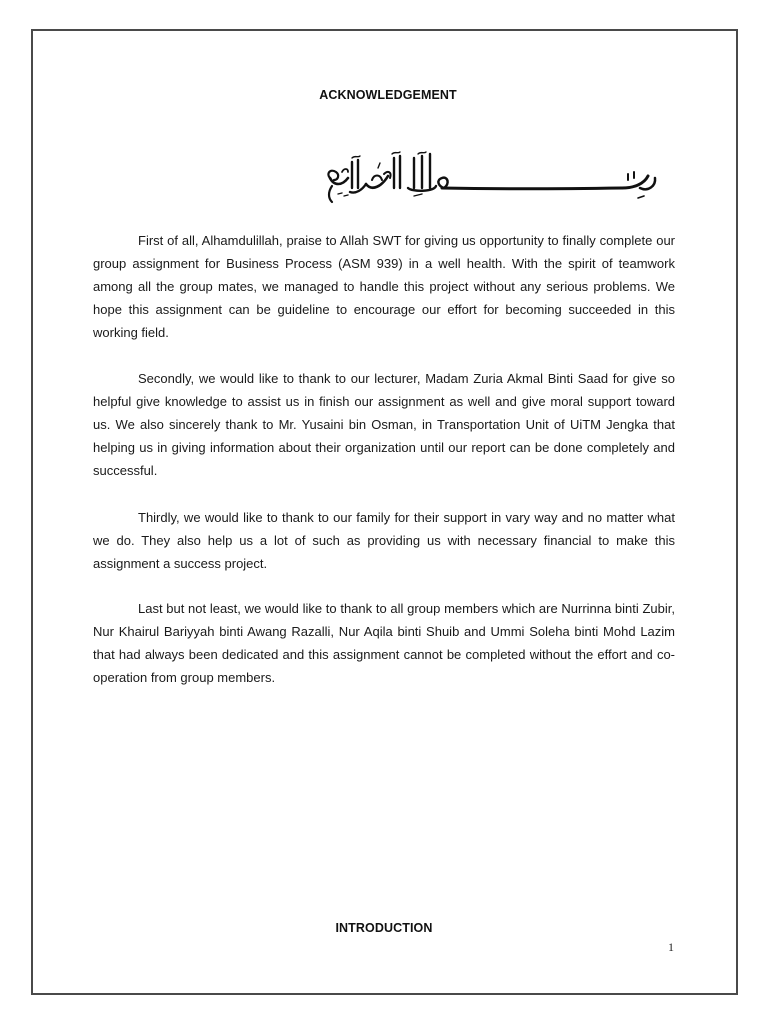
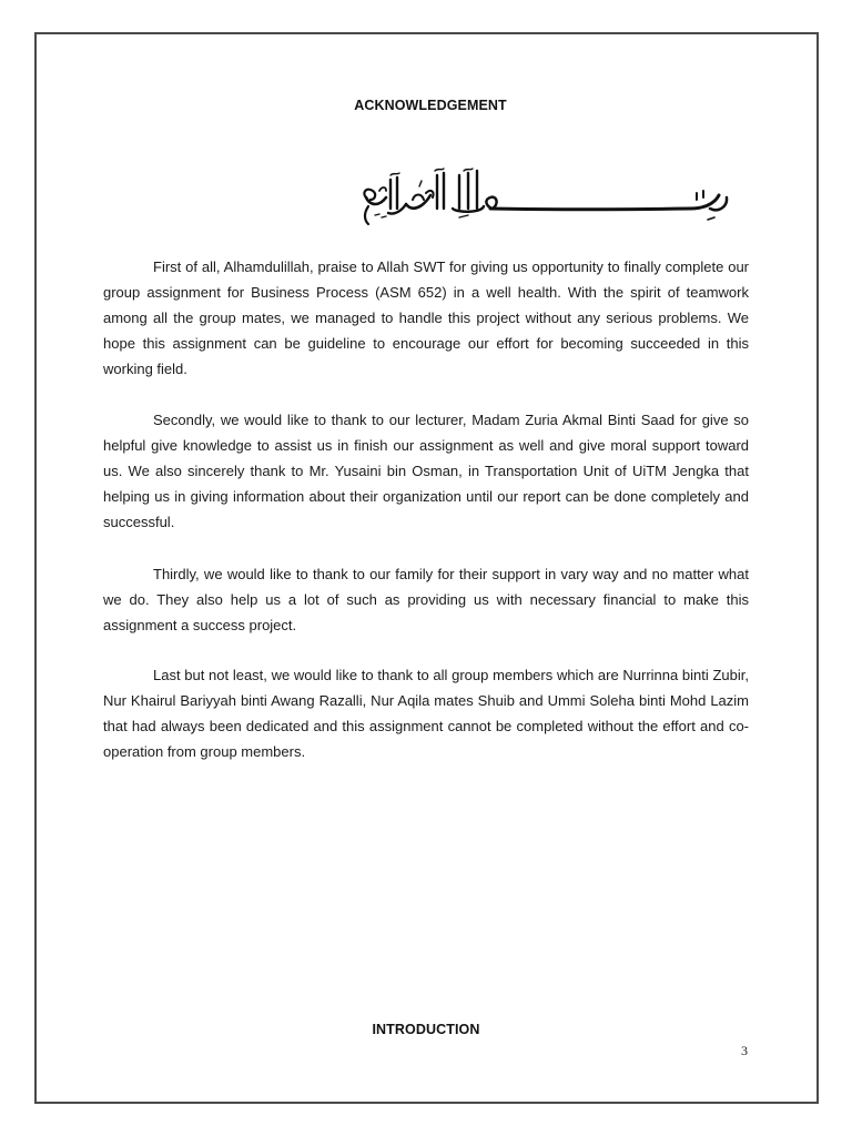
  ACKNOWLEDGEMENT
- First of all, Alhamdulillah, praise to Allah SWT for giving us opportunity to finally complete our group assignment for Business Process (ASM 939) in a well health. With the spirit of teamwork among all the group mates, we managed to handle this project without any serious problems. We hope this assignment can be guideline to encourage our effort for becoming succeeded in this working field.
+ First of all, Alhamdulillah, praise to Allah SWT for giving us opportunity to finally complete our group assignment for Business Process (ASM 652) in a well health. With the spirit of teamwork among all the group mates, we managed to handle this project without any serious problems. We hope this assignment can be guideline to encourage our effort for becoming succeeded in this working field.
  Secondly, we would like to thank to our lecturer, Madam Zuria Akmal Binti Saad for give so helpful give knowledge to assist us in finish our assignment as well and give moral support toward us. We also sincerely thank to Mr. Yusaini bin Osman, in Transportation Unit of UiTM Jengka that helping us in giving information about their organization until our report can be done completely and successful.
  Thirdly, we would like to thank to our family for their support in vary way and no matter what we do. They also help us a lot of such as providing us with necessary financial to make this assignment a success project.
- Last but not least, we would like to thank to all group members which are Nurrinna binti Zubir, Nur Khairul Bariyyah binti Awang Razalli, Nur Aqila binti Shuib and Ummi Soleha binti Mohd Lazim that had always been dedicated and this assignment cannot be completed without the effort and co-operation from group members.
+ Last but not least, we would like to thank to all group members which are Nurrinna binti Zubir, Nur Khairul Bariyyah binti Awang Razalli, Nur Aqila mates Shuib and Ummi Soleha binti Mohd Lazim that had always been dedicated and this assignment cannot be completed without the effort and co-operation from group members.
  INTRODUCTION
- 1
+ 3
